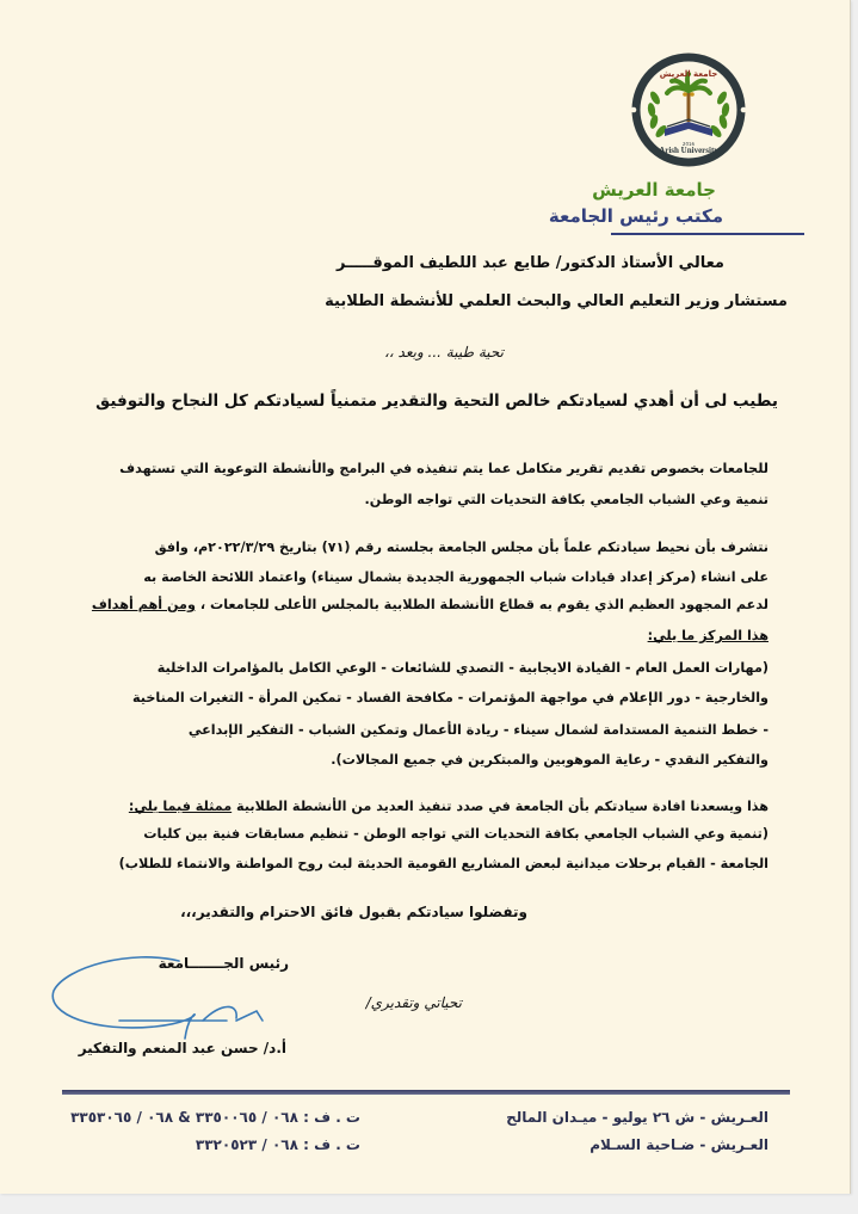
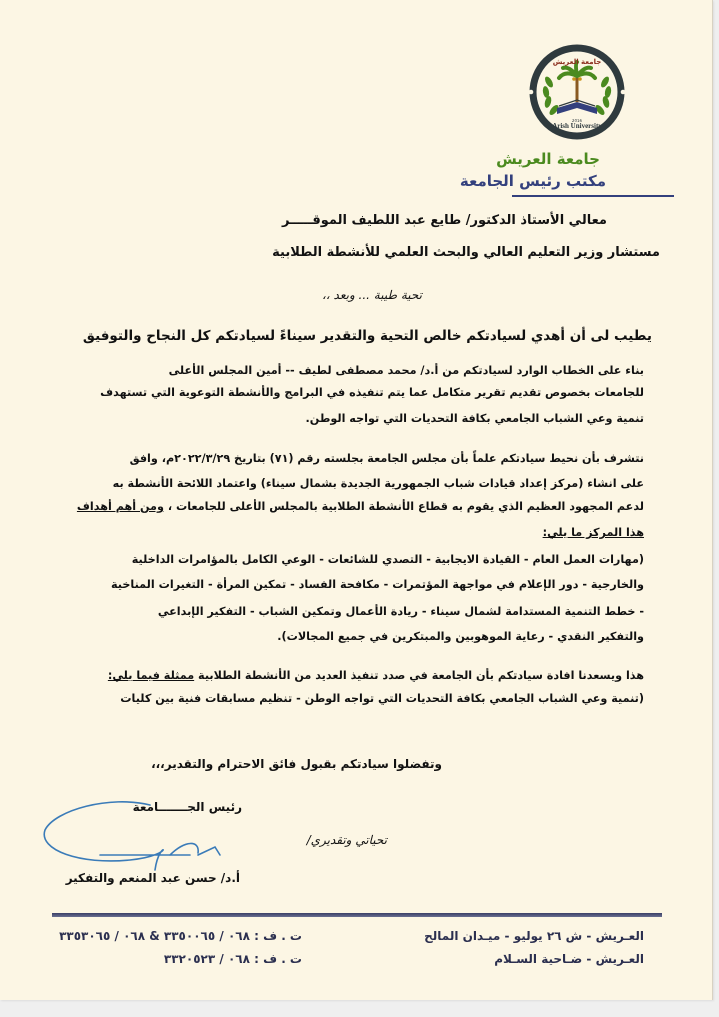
  جامعة العريش
  Arish University
  جامعة العريش
  مكتب رئيس الجامعة
  معالي الأستاذ الدكتور/ طايع عبد اللطيف الموقـــــر
  مستشار وزير التعليم العالي والبحث العلمي للأنشطة الطلابية
  تحية طيبة ... وبعد ،،
- يطيب لى أن أهدي لسيادتكم خالص التحية والتقدير متمنياً لسيادتكم كل النجاح والتوفيق
+ يطيب لى أن أهدي لسيادتكم خالص التحية والتقدير سيناءً لسيادتكم كل النجاح والتوفيق
+ بناء على الخطاب الوارد لسيادتكم من أ.د/ محمد مصطفى لطيف -- أمين المجلس الأعلى
  للجامعات بخصوص تقديم تقرير متكامل عما يتم تنفيذه في البرامج والأنشطة التوعوية التي تستهدف
  تنمية وعي الشباب الجامعي بكافة التحديات التي تواجه الوطن.
  نتشرف بأن نحيط سيادتكم علماً بأن مجلس الجامعة بجلسته رقم (٧١) بتاريخ ٢٠٢٢/٣/٢٩م، وافق
- على انشاء (مركز إعداد قيادات شباب الجمهورية الجديدة بشمال سيناء) واعتماد اللائحة الخاصة به
+ على انشاء (مركز إعداد قيادات شباب الجمهورية الجديدة بشمال سيناء) واعتماد اللائحة الأنشطة به
  لدعم المجهود العظيم الذي يقوم به قطاع الأنشطة الطلابية بالمجلس الأعلى للجامعات ، ومن أهم أهداف
  هذا المركز ما يلي:
  (مهارات العمل العام - القيادة الايجابية - التصدي للشائعات - الوعي الكامل بالمؤامرات الداخلية
  والخارجية - دور الإعلام في مواجهة المؤتمرات - مكافحة الفساد - تمكين المرأة - التغيرات المناخية
  - خطط التنمية المستدامة لشمال سيناء - ريادة الأعمال وتمكين الشباب - التفكير الإبداعي
  والتفكير النقدي - رعاية الموهوبين والمبتكرين في جميع المجالات).
  هذا ويسعدنا افادة سيادتكم بأن الجامعة في صدد تنفيذ العديد من الأنشطة الطلابية ممثلة فيما يلي:
  (تنمية وعي الشباب الجامعي بكافة التحديات التي تواجه الوطن - تنظيم مسابقات فنية بين كليات
- الجامعة - القيام برحلات ميدانية لبعض المشاريع القومية الحديثة لبث روح المواطنة والانتماء للطلاب)
  وتفضلوا سيادتكم بقبول فائق الاحترام والتقدير،،،
  رئيس الجـــــــامعة
  تحياتي وتقديري/
  أ.د/ حسن عبد المنعم والتفكير
  العـريش - ش ٢٦ يوليو - ميـدان المالح
  العـريش - ضـاحية السـلام
  ت . ف : ٠٦٨ / ٣٣٥٠٠٦٥ & ٠٦٨ / ٣٣٥٣٠٦٥
  ت . ف : ٠٦٨ / ٣٣٢٠٥٢٣
